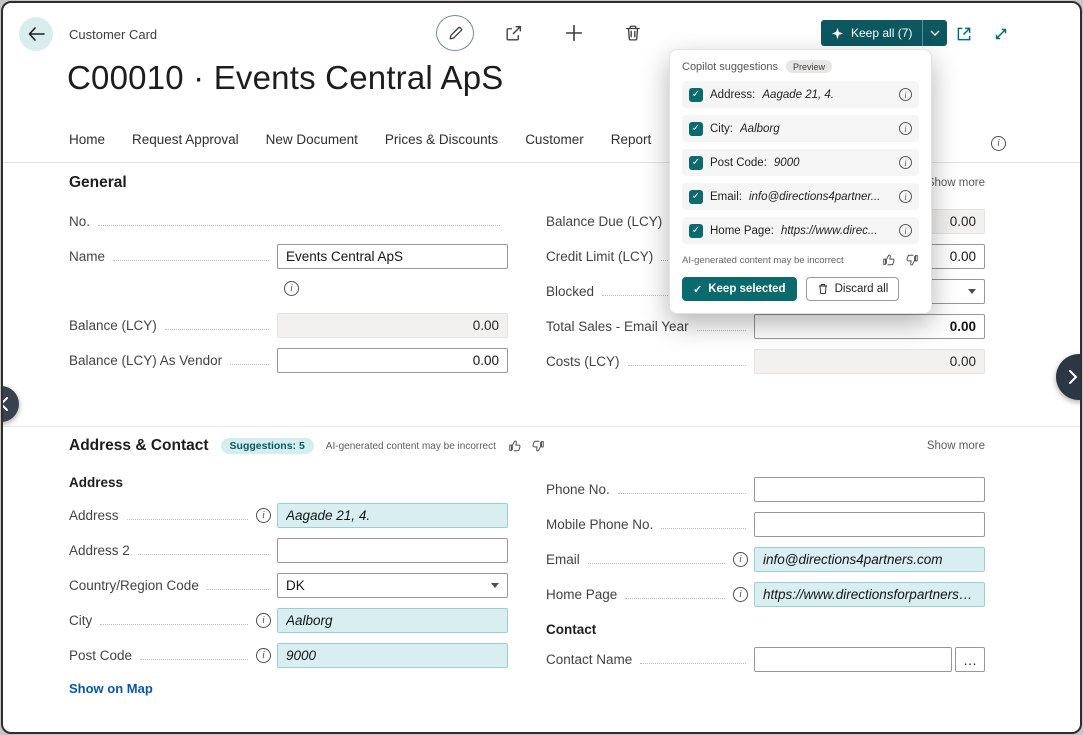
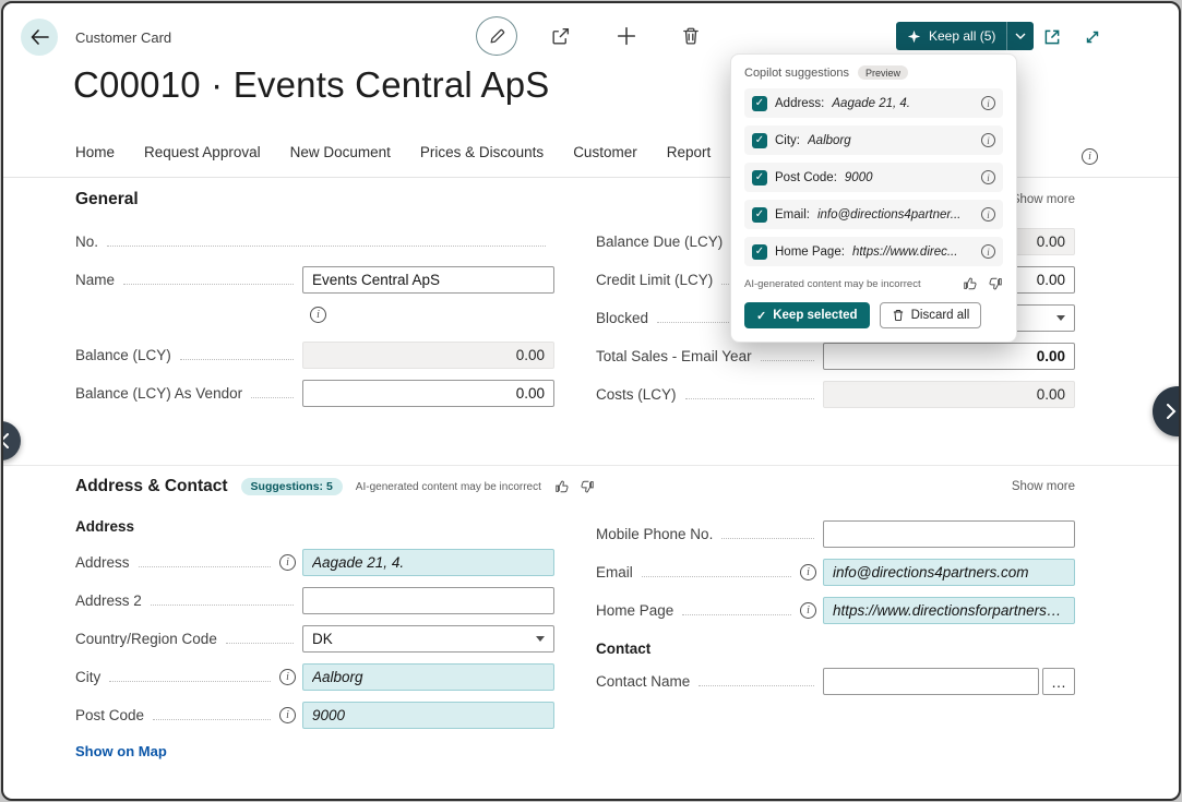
  Customer Card
- Keep all (7)
+ Keep all (5)
  C00010 · Events Central ApS
  Home
  Request Approval
  New Document
  Prices & Discounts
  Customer
  Report
  General
  how more
  No.
  Name
  Events Central ApS
  Balance (LCY)
  0.00
  Balance (LCY) As Vendor
  0.00
  Balance Due (LCY)
  0.00
  Credit Limit (LCY)
  0.00
  Blocked
  Total Sales - Email Year
  0.00
  Costs (LCY)
  0.00
  Address & Contact
  Suggestions: 5
  AI-generated content may be incorrect
  Show more
  Address
  Address
  Aagade 21, 4.
  Address 2
  Country/Region Code
  DK
  City
  Aalborg
  Post Code
  9000
  Show on Map
- Phone No.
  Mobile Phone No.
  Email
  info@directions4partners.com
  Home Page
  https://www.directionsforpartners.co
  Contact
  Contact Name
  Copilot suggestions
  Preview
  Address:
  Aagade 21, 4.
  City:
  Aalborg
  Post Code:
  9000
  Email:
  info@directions4partner...
  Home Page:
  https://www.direc...
  AI-generated content may be incorrect
  Keep selected
  Discard all
